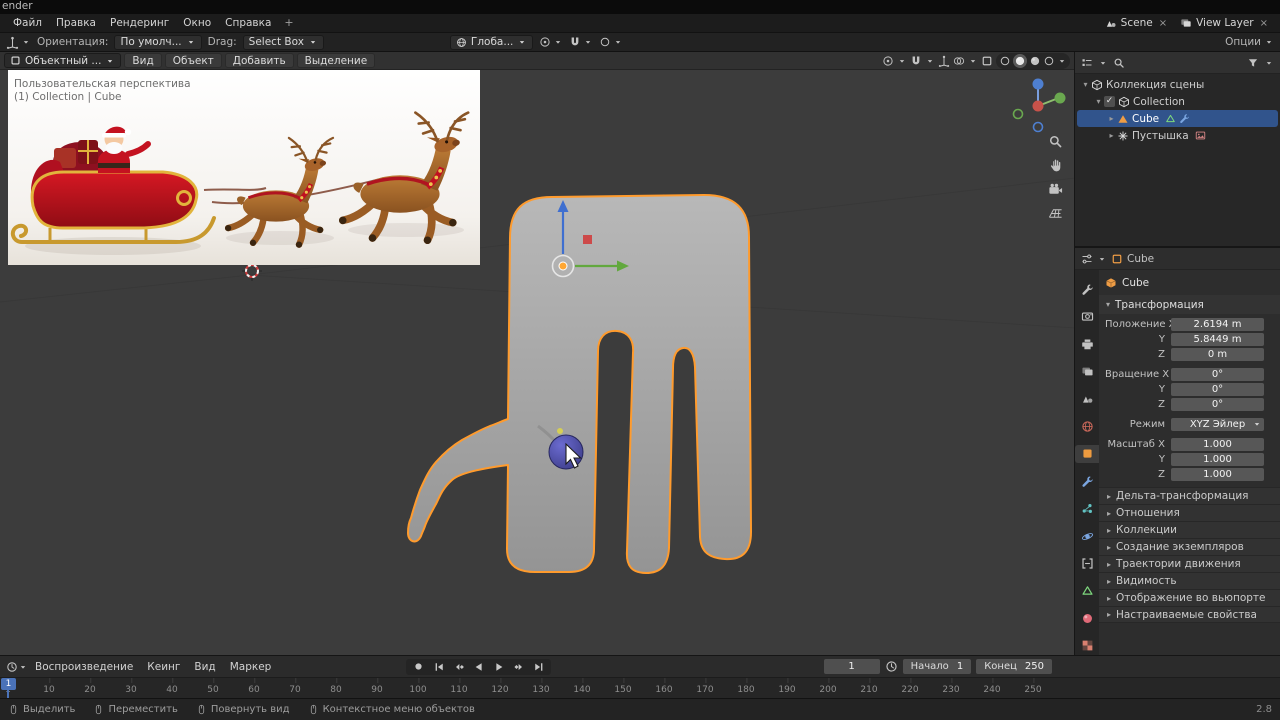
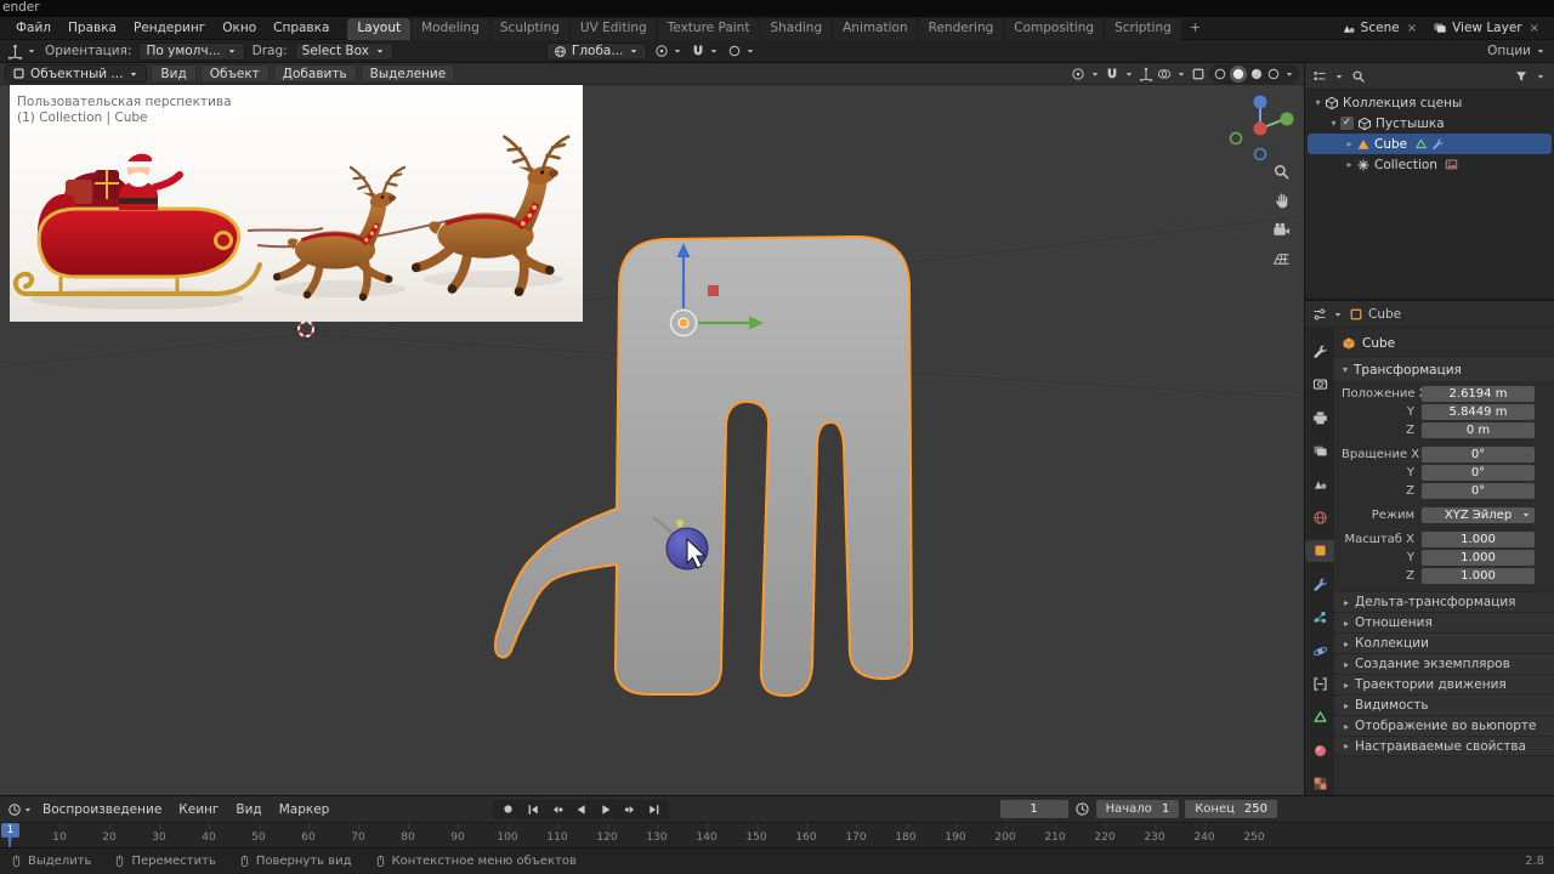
  ender
  Файл
  Правка
  Рендеринг
  Окно
  Справка
+ Layout
+ Modeling
+ Sculpting
+ UV Editing
+ Texture Paint
+ Shading
+ Animation
+ Rendering
+ Compositing
+ Scripting
  +
  Scene
  ×
  View Layer
  ×
  Ориентация:
  По умолч...
  Drag:
  Select Box
  Глоба...
  Опции
  Объектный ...
  Вид
  Объект
  Добавить
  Выделение
  Пользовательская перспектива
  (1) Collection | Cube
  ▾
  Коллекция сцены
  ▾
- Collection
+ Пустышка
  ▸
  Cube
  ▸
- Пустышка
+ Collection
  Cube
  Cube
  ▾
  Трансформация
  Положение
  2.6194 m
  Y
  5.8449 m
  Z
  0 m
  Вращение X
  0°
  Y
  0°
  Z
  0°
  Режим
  XYZ Эйлер
  Масштаб X
  1.000
  Y
  1.000
  Z
  1.000
  ▸
  Дельта-трансформация
  ▸
  Отношения
  ▸
  Коллекции
  ▸
  Создание экземпляров
  ▸
  Траектории движения
  ▸
  Видимость
  ▸
  Отображение во вьюпорте
  ▸
  Настраиваемые свойства
  Воспроизведение
  Кеинг
  Вид
  Маркер
  1
  Начало
  1
  Конец
  250
  10
  20
  30
  40
  50
  60
  70
  80
  90
  100
  110
  120
  130
  140
  150
  160
  170
  180
  190
  200
  210
  220
  230
  240
  250
  1
  Выделить
  Переместить
  Повернуть вид
  Контекстное меню объектов
  2.8
